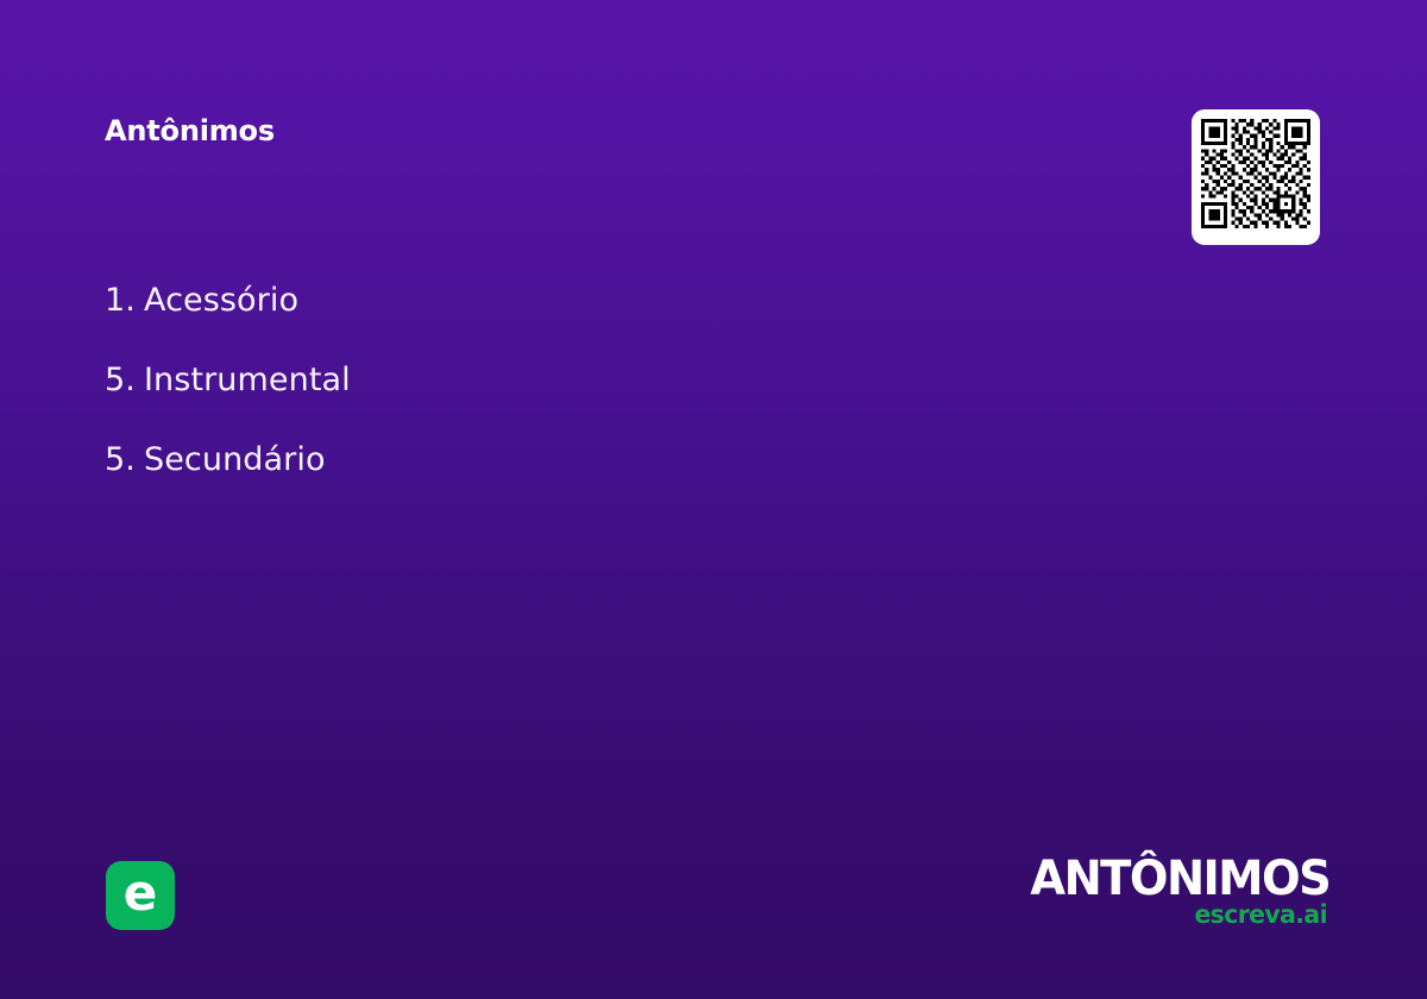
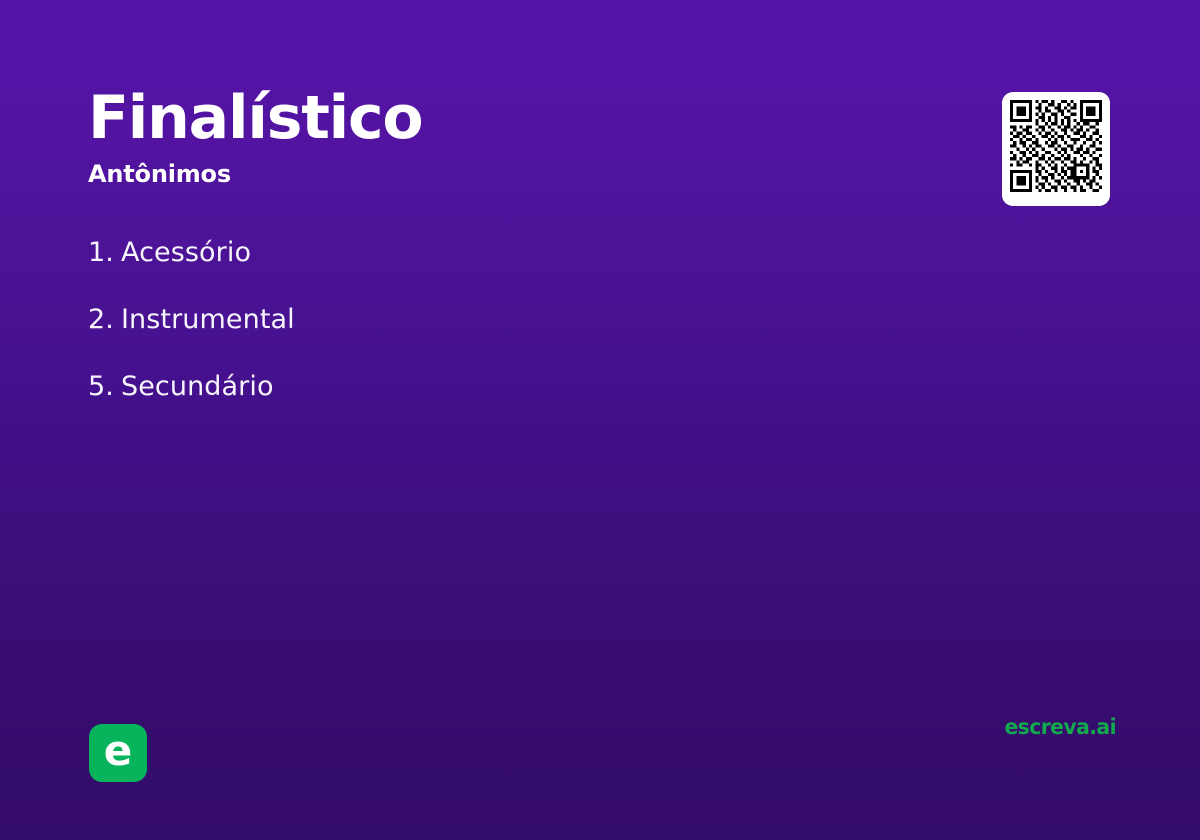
+ Finalístico
  Antônimos
  1. Acessório
- 5. Instrumental
+ 2. Instrumental
  5. Secundário
  e
- ANTÔNIMOS
  escreva.ai
